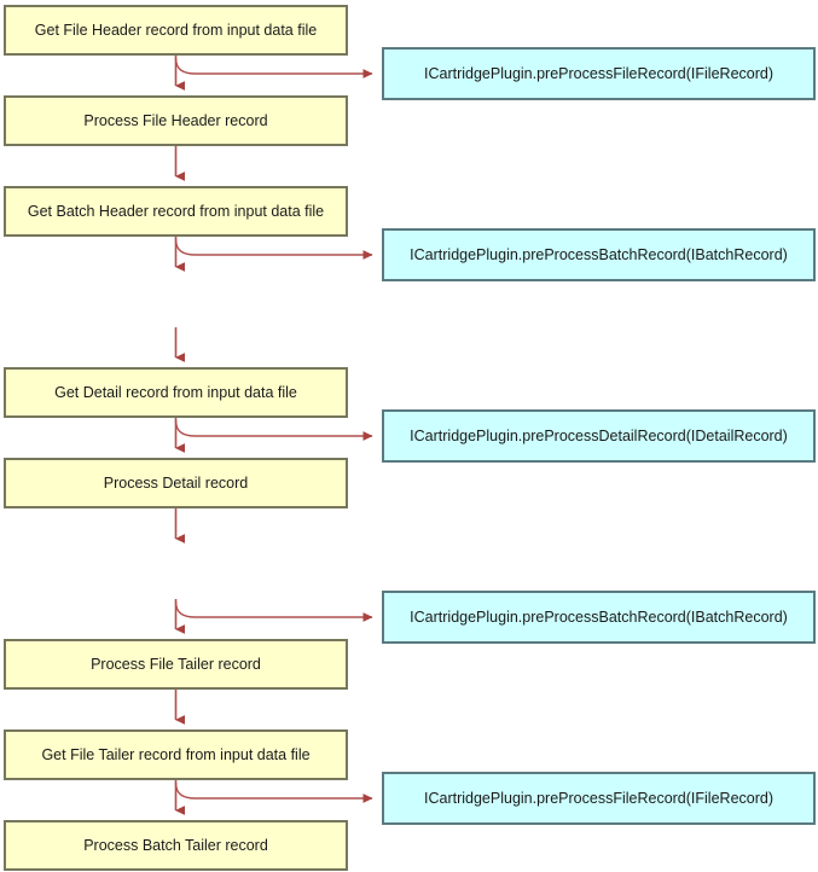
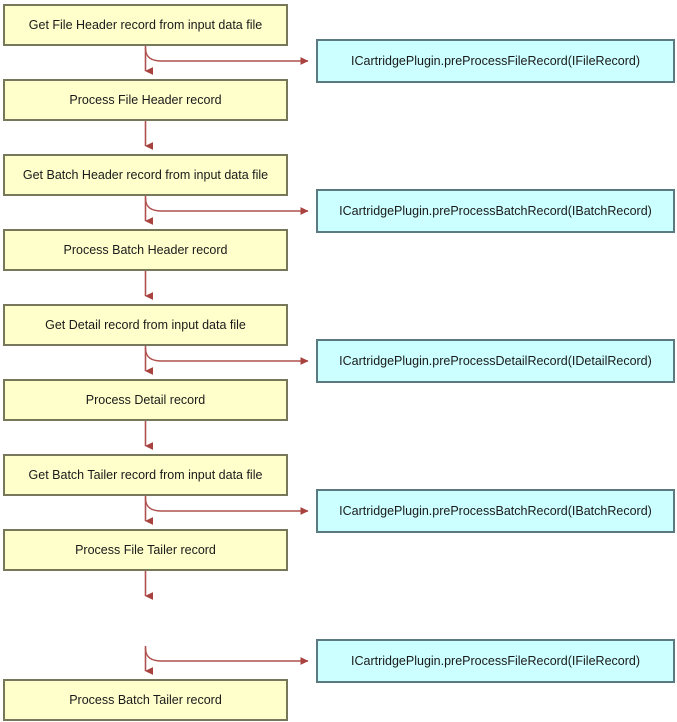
  Get File Header record from input data file
  Process File Header record
  Get Batch Header record from input data file
+ Process Batch Header record
  Get Detail record from input data file
  Process Detail record
+ Get Batch Tailer record from input data file
  Process File Tailer record
- Get File Tailer record from input data file
  Process Batch Tailer record
  ICartridgePlugin.preProcessFileRecord(IFileRecord)
  ICartridgePlugin.preProcessBatchRecord(IBatchRecord)
  ICartridgePlugin.preProcessDetailRecord(IDetailRecord)
  ICartridgePlugin.preProcessBatchRecord(IBatchRecord)
  ICartridgePlugin.preProcessFileRecord(IFileRecord)
